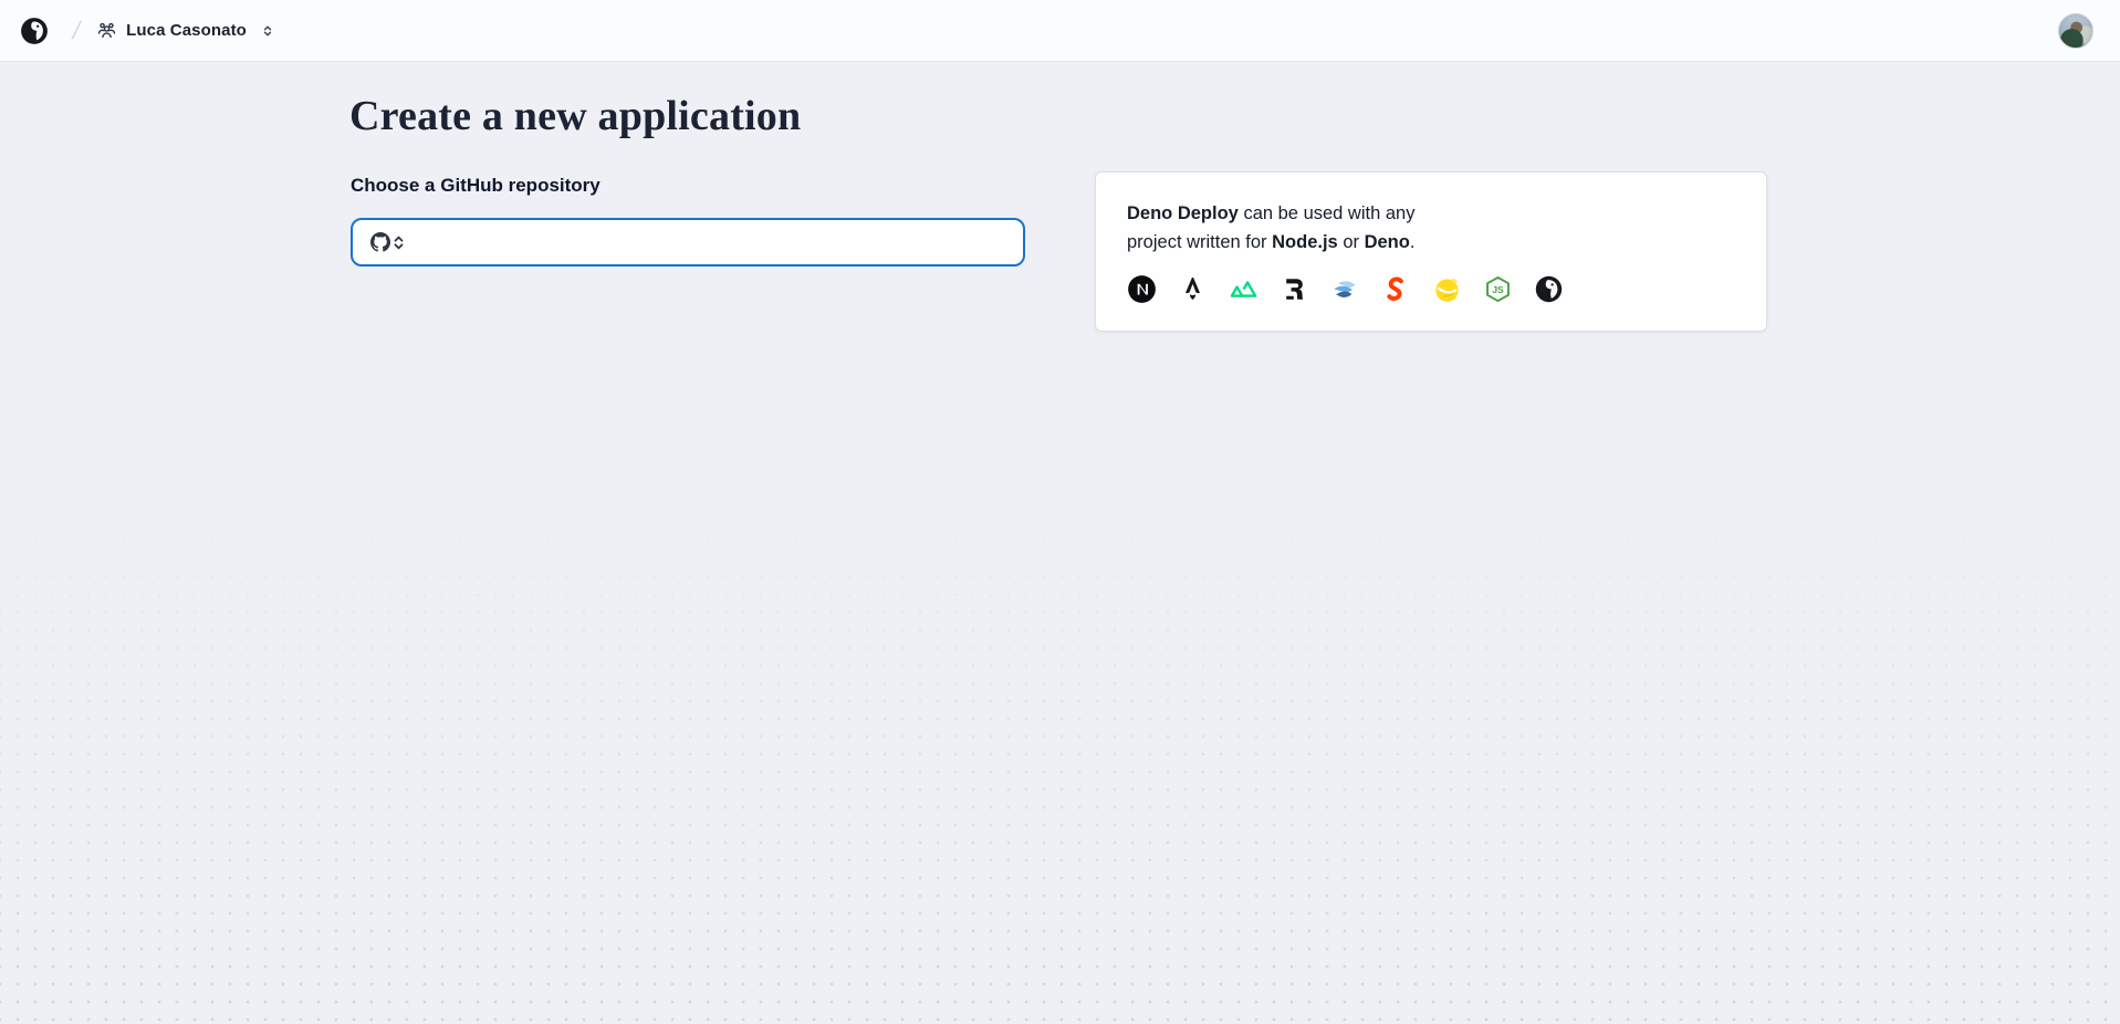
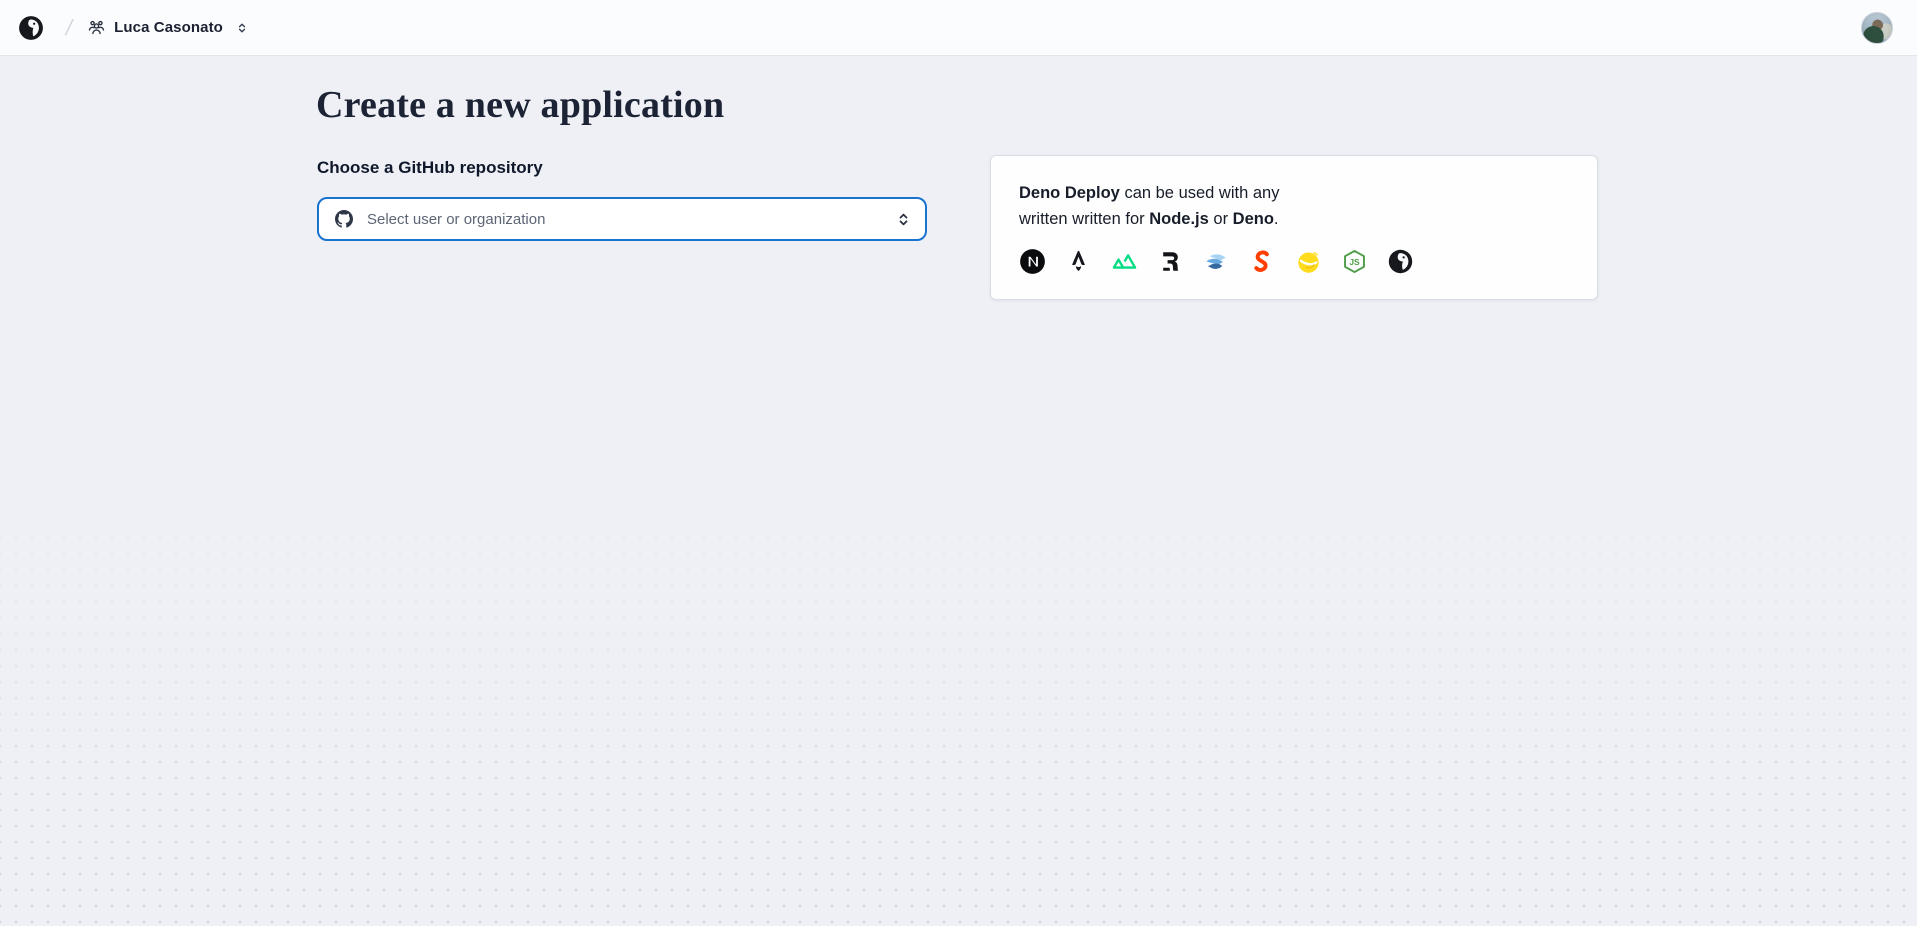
  Luca Casonato
  Create a new application
  Choose a GitHub repository
+ Select user or organization
- Deno Deploy can be used with any project written for Node.js or Deno.
+ Deno Deploy can be used with any written written for Node.js or Deno.
  JS
